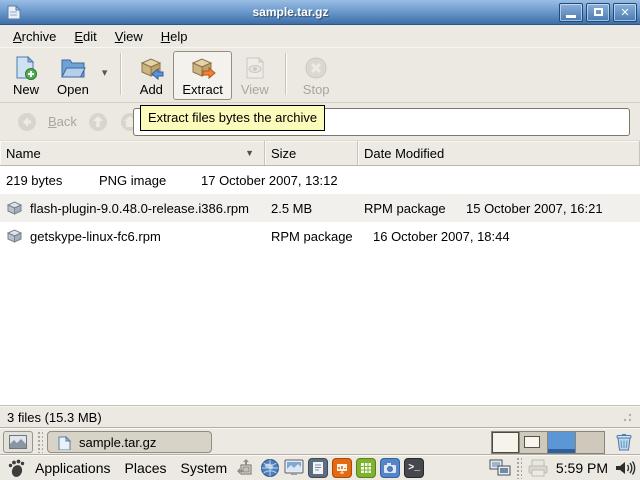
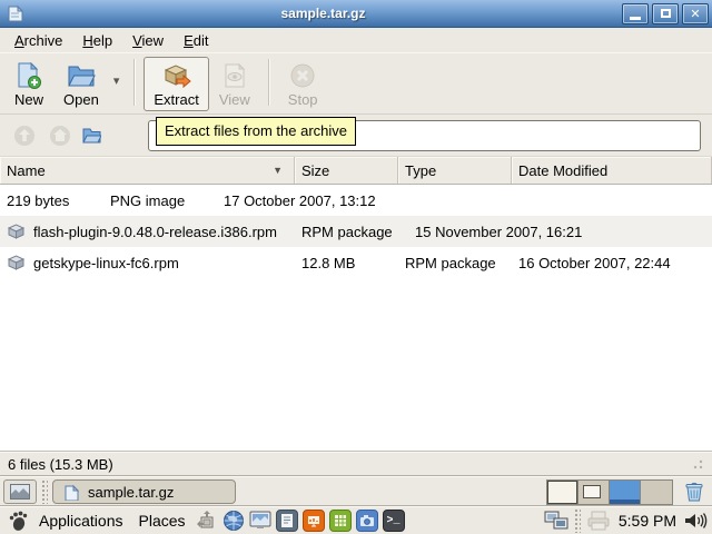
  sample.tar.gz
  ✕
  Archive
- Edit
+ Help
  View
- Help
+ Edit
  New
  Open
  ▾
- Add
  Extract
  View
  Stop
- Back
- Extract files bytes the archive
+ Extract files from the archive
  Name
  ▼
  Size
+ Type
  Date Modified
  219 bytes
  PNG image
  17 October 2007, 13:12
  flash-plugin-9.0.48.0-release.i386.rpm
- 2.5 MB
  RPM package
- 15 October 2007, 16:21
+ 15 November 2007, 16:21
  getskype-linux-fc6.rpm
+ 12.8 MB
  RPM package
- 16 October 2007, 18:44
+ 16 October 2007, 22:44
- 3 files (15.3 MB)
+ 6 files (15.3 MB)
  sample.tar.gz
  Applications
  Places
- System
  >_
  5:59 PM
